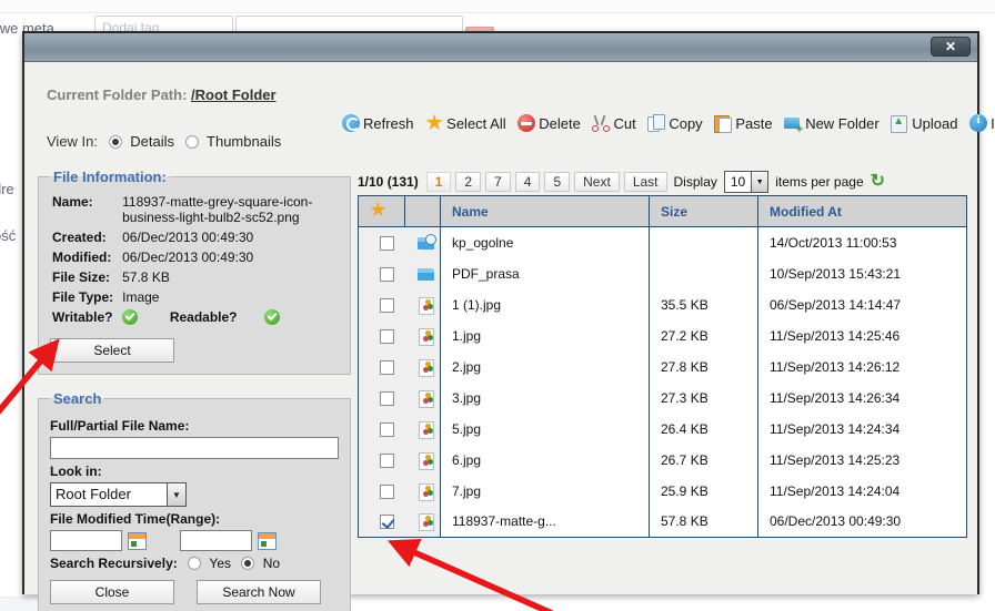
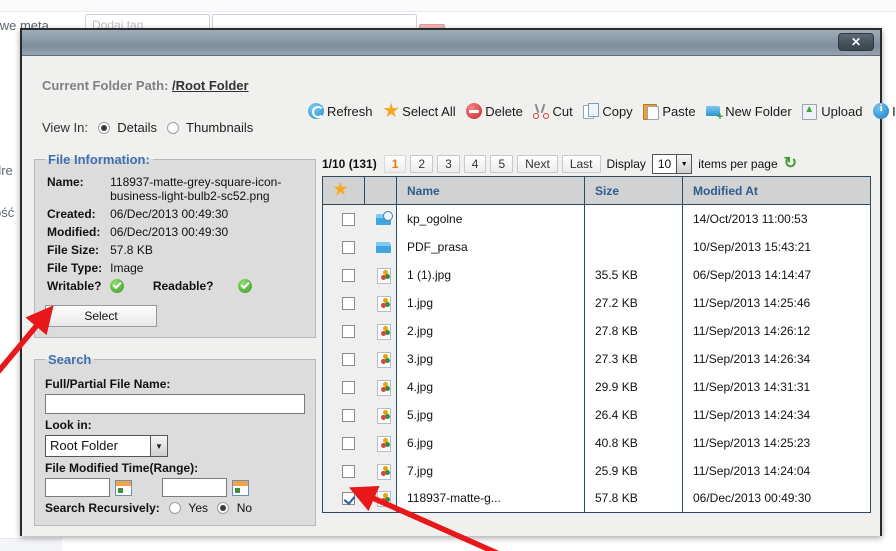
  we meta
  Dodaj tag
  ✕
  Current Folder Path: /Root Folder
  View In: Details Thumbnails
  Refresh Select All Delete Cut Copy Paste New Folder Upload I
  File Information:
  Name:	118937-matte-grey-square-icon-business-light-bulb2-sc52.png
  Created:	06/Dec/2013 00:49:30
  Modified:	06/Dec/2013 00:49:30
  File Size:	57.8 KB
  File Type:	Image
  Writable?	Readable?
  Select
  Search
  Full/Partial File Name:
  Look in:
  Root Folder
  ▼
  File Modified Time(Range):
  Search Recursively: Yes No
- Close
- Search Now
  1/10 (131)
  1
  2
- 7
+ 3
  4
  5
  Next
  Last
  Display
  10
  items per page
  		Name	Size	Modified At
  		kp_ogolne		14/Oct/2013 11:00:53
  		PDF_prasa		10/Sep/2013 15:43:21
  		1 (1).jpg	35.5 KB	06/Sep/2013 14:14:47
  		1.jpg	27.2 KB	11/Sep/2013 14:25:46
  		2.jpg	27.8 KB	11/Sep/2013 14:26:12
  		3.jpg	27.3 KB	11/Sep/2013 14:26:34
+ 		4.jpg	29.9 KB	11/Sep/2013 14:31:31
  		5.jpg	26.4 KB	11/Sep/2013 14:24:34
- 		6.jpg	26.7 KB	11/Sep/2013 14:25:23
+ 		6.jpg	40.8 KB	11/Sep/2013 14:25:23
  		7.jpg	25.9 KB	11/Sep/2013 14:24:04
  		118937-matte-g...	57.8 KB	06/Dec/2013 00:49:30
